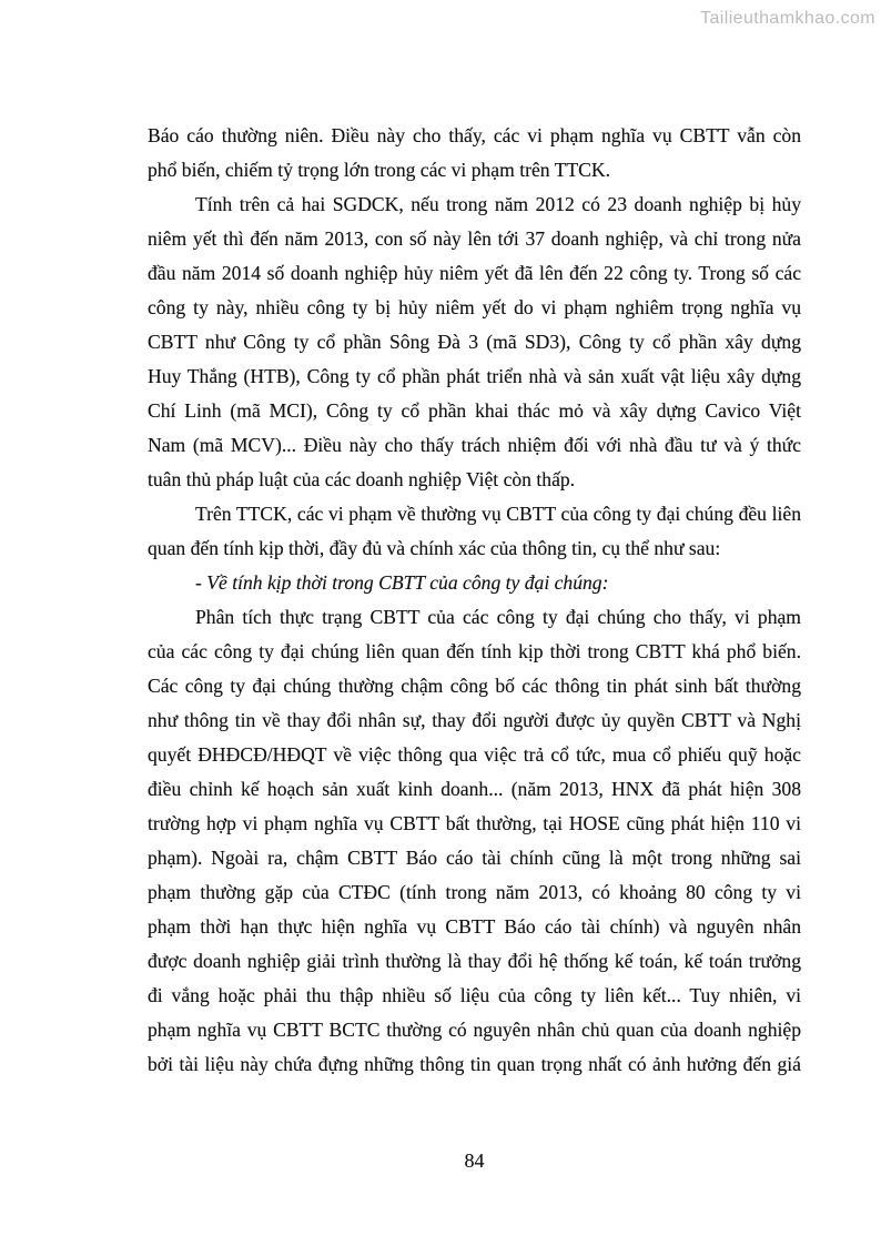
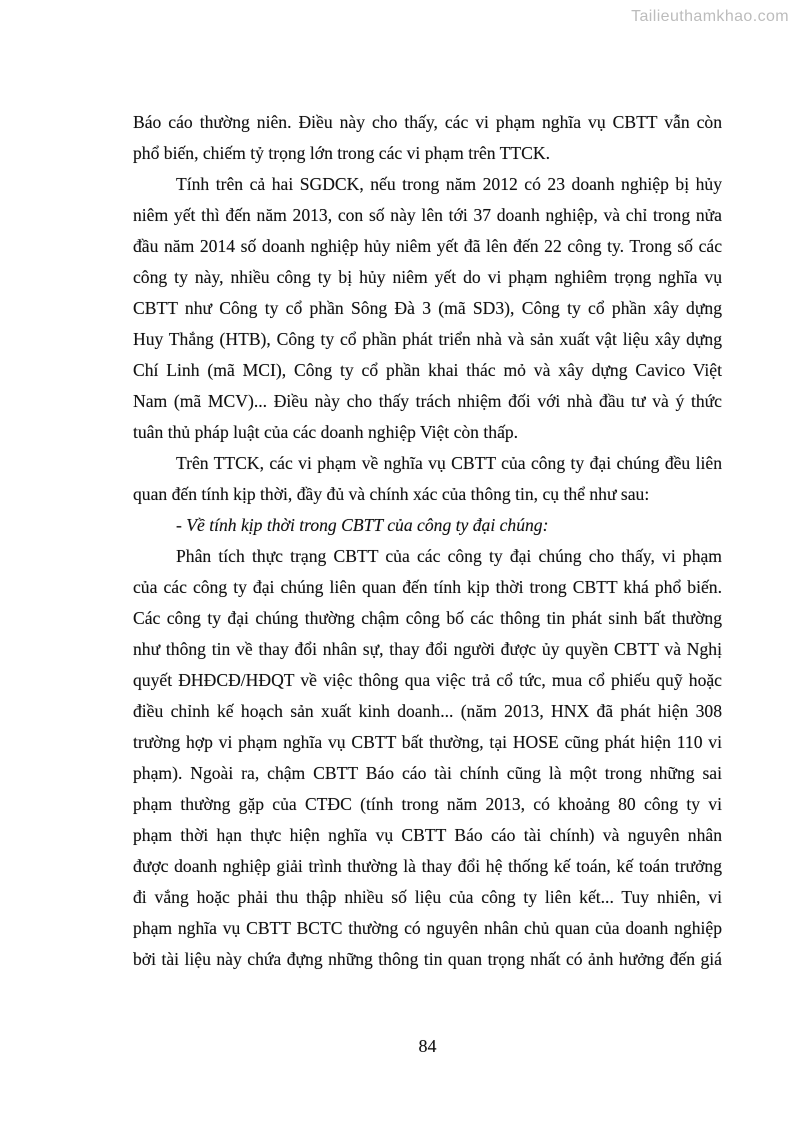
  Tailieuthamkhao.com
  Báo cáo thường niên. Điều này cho thấy, các vi phạm nghĩa vụ CBTT vẫn còn
  phổ biến, chiếm tỷ trọng lớn trong các vi phạm trên TTCK.
  Tính trên cả hai SGDCK, nếu trong năm 2012 có 23 doanh nghiệp bị hủy
  niêm yết thì đến năm 2013, con số này lên tới 37 doanh nghiệp, và chỉ trong nửa
  đầu năm 2014 số doanh nghiệp hủy niêm yết đã lên đến 22 công ty. Trong số các
  công ty này, nhiều công ty bị hủy niêm yết do vi phạm nghiêm trọng nghĩa vụ
  CBTT như Công ty cổ phần Sông Đà 3 (mã SD3), Công ty cổ phần xây dựng
  Huy Thắng (HTB), Công ty cổ phần phát triển nhà và sản xuất vật liệu xây dựng
  Chí Linh (mã MCI), Công ty cổ phần khai thác mỏ và xây dựng Cavico Việt
  Nam (mã MCV)... Điều này cho thấy trách nhiệm đối với nhà đầu tư và ý thức
  tuân thủ pháp luật của các doanh nghiệp Việt còn thấp.
- Trên TTCK, các vi phạm về thường vụ CBTT của công ty đại chúng đều liên
+ Trên TTCK, các vi phạm về nghĩa vụ CBTT của công ty đại chúng đều liên
  quan đến tính kịp thời, đầy đủ và chính xác của thông tin, cụ thể như sau:
  - Về tính kịp thời trong CBTT của công ty đại chúng:
  Phân tích thực trạng CBTT của các công ty đại chúng cho thấy, vi phạm
  của các công ty đại chúng liên quan đến tính kịp thời trong CBTT khá phổ biến.
  Các công ty đại chúng thường chậm công bố các thông tin phát sinh bất thường
  như thông tin về thay đổi nhân sự, thay đổi người được ủy quyền CBTT và Nghị
  quyết ĐHĐCĐ/HĐQT về việc thông qua việc trả cổ tức, mua cổ phiếu quỹ hoặc
  điều chỉnh kế hoạch sản xuất kinh doanh... (năm 2013, HNX đã phát hiện 308
  trường hợp vi phạm nghĩa vụ CBTT bất thường, tại HOSE cũng phát hiện 110 vi
  phạm). Ngoài ra, chậm CBTT Báo cáo tài chính cũng là một trong những sai
  phạm thường gặp của CTĐC (tính trong năm 2013, có khoảng 80 công ty vi
  phạm thời hạn thực hiện nghĩa vụ CBTT Báo cáo tài chính) và nguyên nhân
  được doanh nghiệp giải trình thường là thay đổi hệ thống kế toán, kế toán trưởng
  đi vắng hoặc phải thu thập nhiều số liệu của công ty liên kết... Tuy nhiên, vi
  phạm nghĩa vụ CBTT BCTC thường có nguyên nhân chủ quan của doanh nghiệp
  bởi tài liệu này chứa đựng những thông tin quan trọng nhất có ảnh hưởng đến giá
  84
